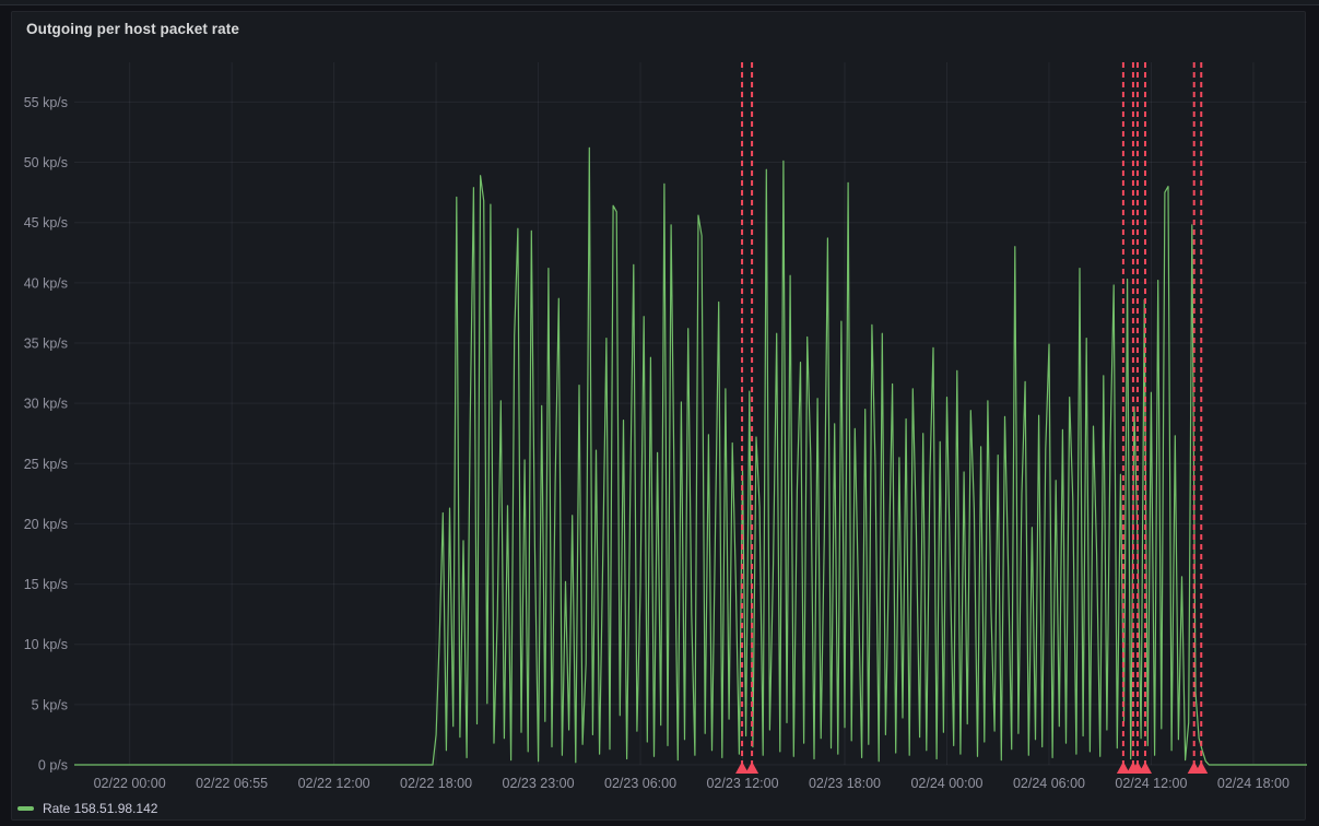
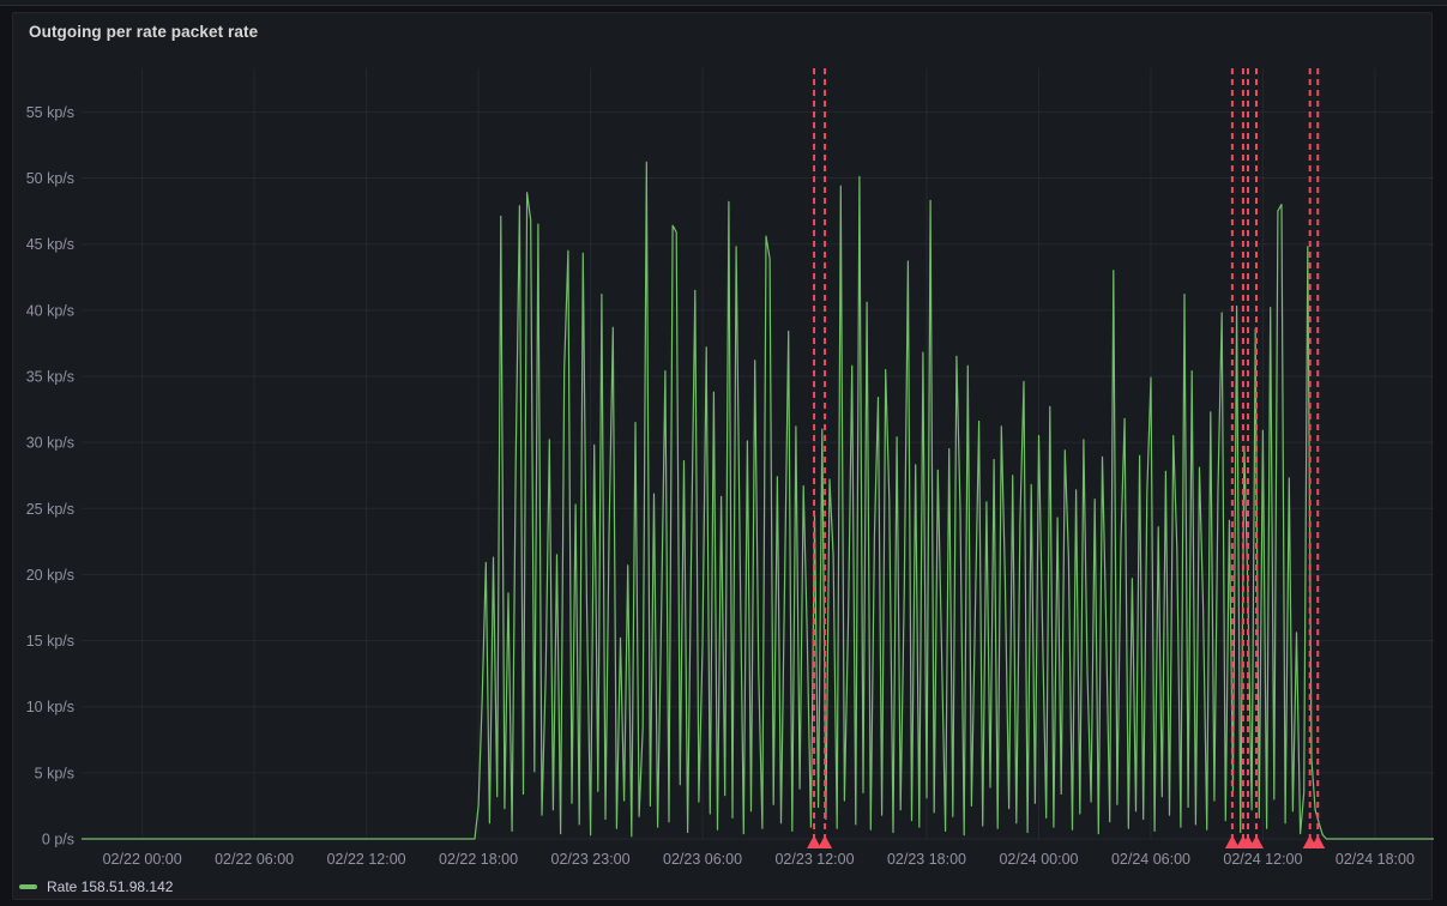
- Outgoing per host packet rate
+ Outgoing per rate packet rate
  02/22 00:00
- 02/22 06:55
+ 02/22 06:00
  02/22 12:00
  02/22 18:00
  02/23 23:00
  02/23 06:00
  02/23 12:00
  02/23 18:00
  02/24 00:00
  02/24 06:00
  02/24 12:00
  02/24 18:00
  0 p/s
  5 kp/s
  10 kp/s
  15 kp/s
  20 kp/s
  25 kp/s
  30 kp/s
  35 kp/s
  40 kp/s
  45 kp/s
  50 kp/s
  55 kp/s
  Rate 158.51.98.142
